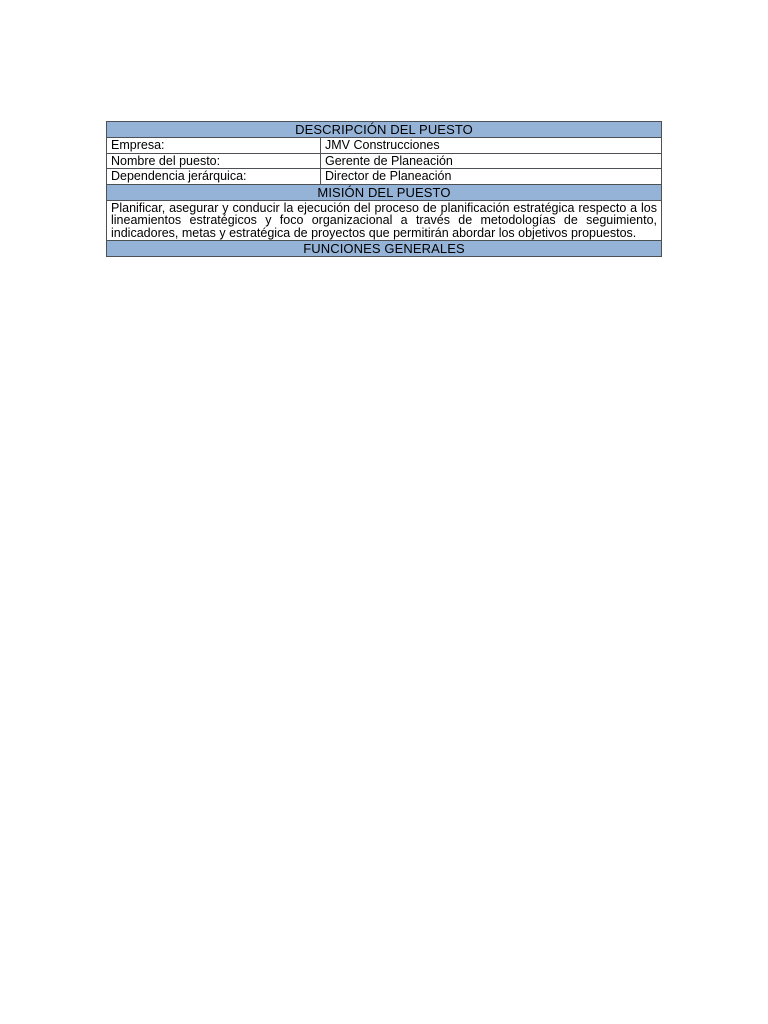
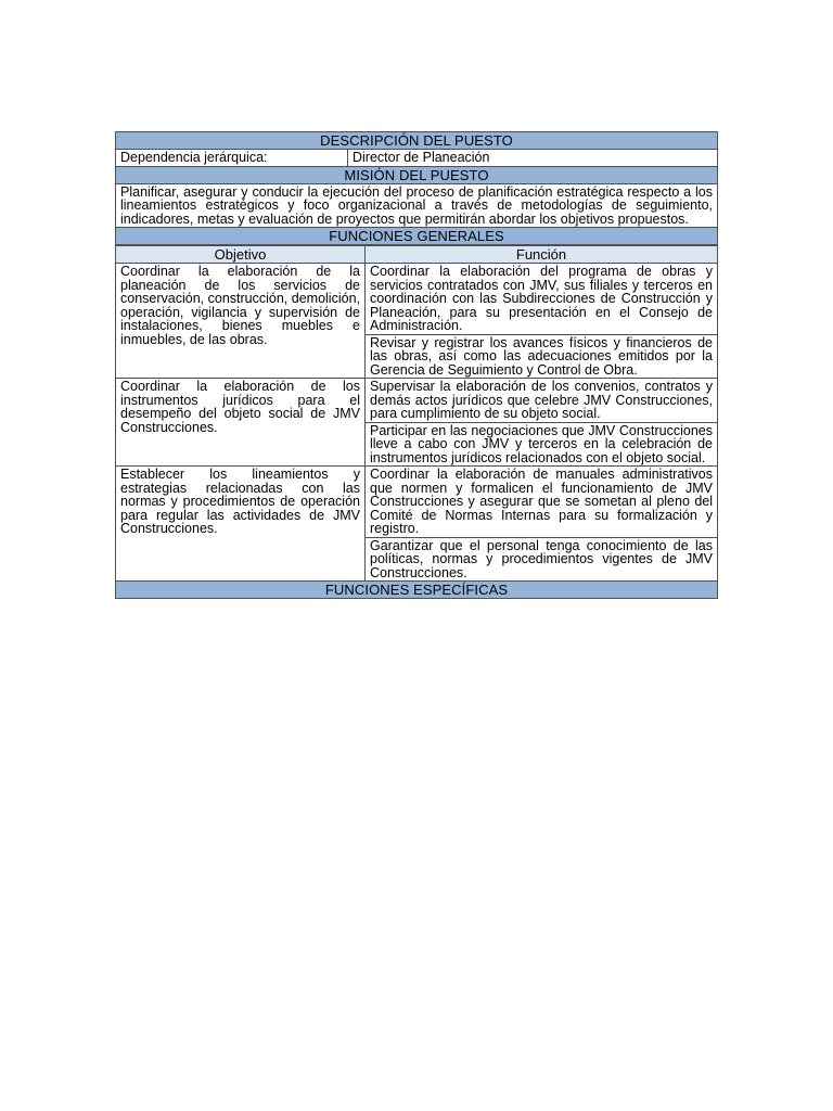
  DESCRIPCIÓN DEL PUESTO
- Empresa:	JMV Construcciones
- Nombre del puesto:	Gerente de Planeación
  Dependencia jerárquica:	Director de Planeación
  MISIÓN DEL PUESTO
- Planificar, asegurar y conducir la ejecución del proceso de planificación estratégica respecto a los lineamientos estratégicos y foco organizacional a través de metodologías de seguimiento, indicadores, metas y estratégica de proyectos que permitirán abordar los objetivos propuestos.
+ Planificar, asegurar y conducir la ejecución del proceso de planificación estratégica respecto a los lineamientos estratégicos y foco organizacional a través de metodologías de seguimiento, indicadores, metas y evaluación de proyectos que permitirán abordar los objetivos propuestos.
  FUNCIONES GENERALES
+ Objetivo	Función
+ Coordinar la elaboración de la planeación de los servicios de conservación, construcción, demolición, operación, vigilancia y supervisión de instalaciones, bienes muebles e inmuebles, de las obras.	Coordinar la elaboración del programa de obras y servicios contratados con JMV, sus filiales y terceros en coordinación con las Subdirecciones de Construcción y Planeación, para su presentación en el Consejo de Administración.
+ Revisar y registrar los avances físicos y financieros de las obras, así como las adecuaciones emitidos por la Gerencia de Seguimiento y Control de Obra.
+ Coordinar la elaboración de los instrumentos jurídicos para el desempeño del objeto social de JMV Construcciones.	Supervisar la elaboración de los convenios, contratos y demás actos jurídicos que celebre JMV Construcciones, para cumplimiento de su objeto social.
+ Participar en las negociaciones que JMV Construcciones lleve a cabo con JMV y terceros en la celebración de instrumentos jurídicos relacionados con el objeto social.
+ Establecer los lineamientos y estrategias relacionadas con las normas y procedimientos de operación para regular las actividades de JMV Construcciones.	Coordinar la elaboración de manuales administrativos que normen y formalicen el funcionamiento de JMV Construcciones y asegurar que se sometan al pleno del Comité de Normas Internas para su formalización y registro.
+ Garantizar que el personal tenga conocimiento de las políticas, normas y procedimientos vigentes de JMV Construcciones.
+ FUNCIONES ESPECÍFICAS
